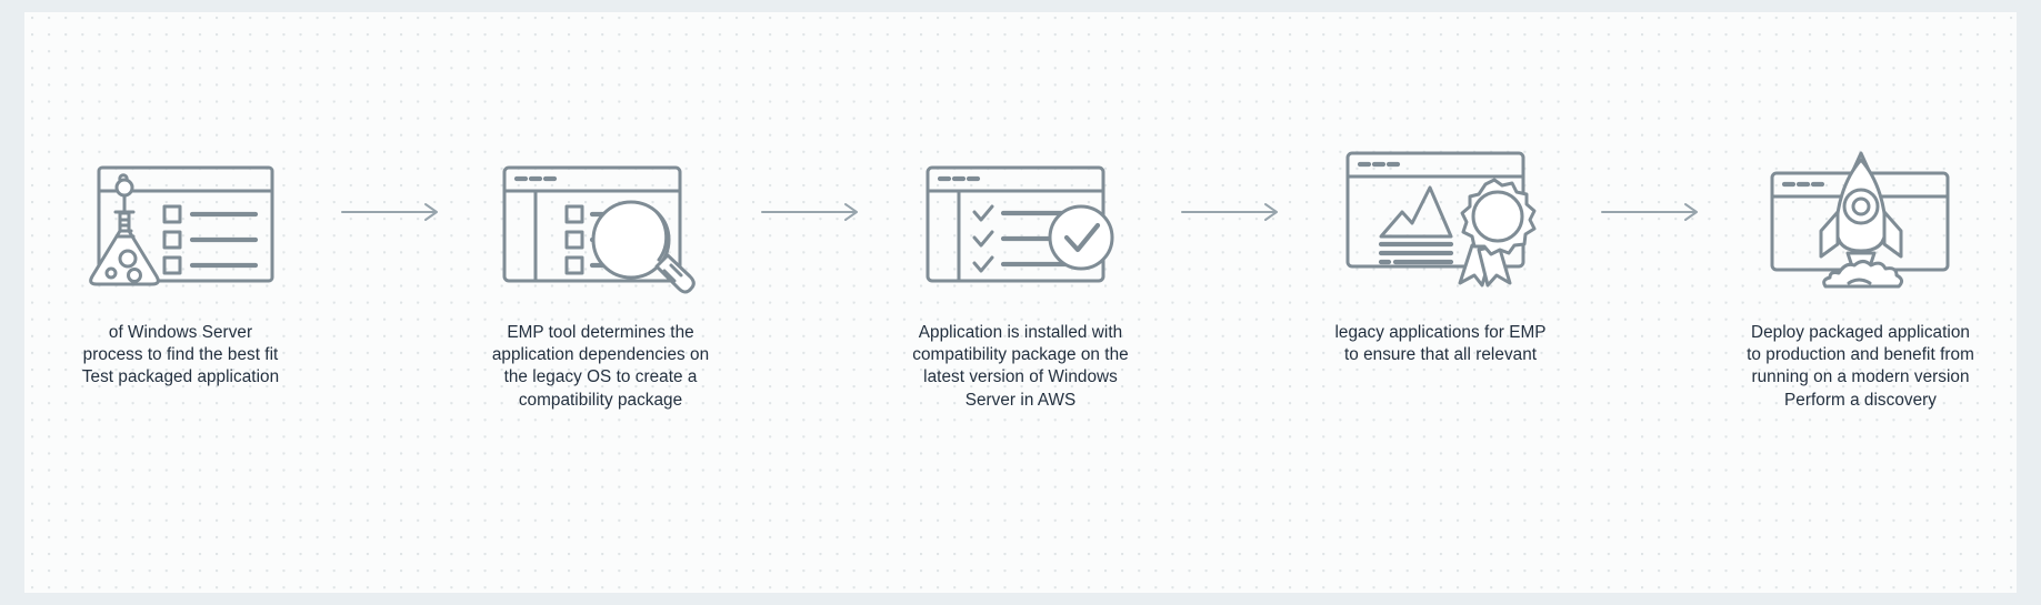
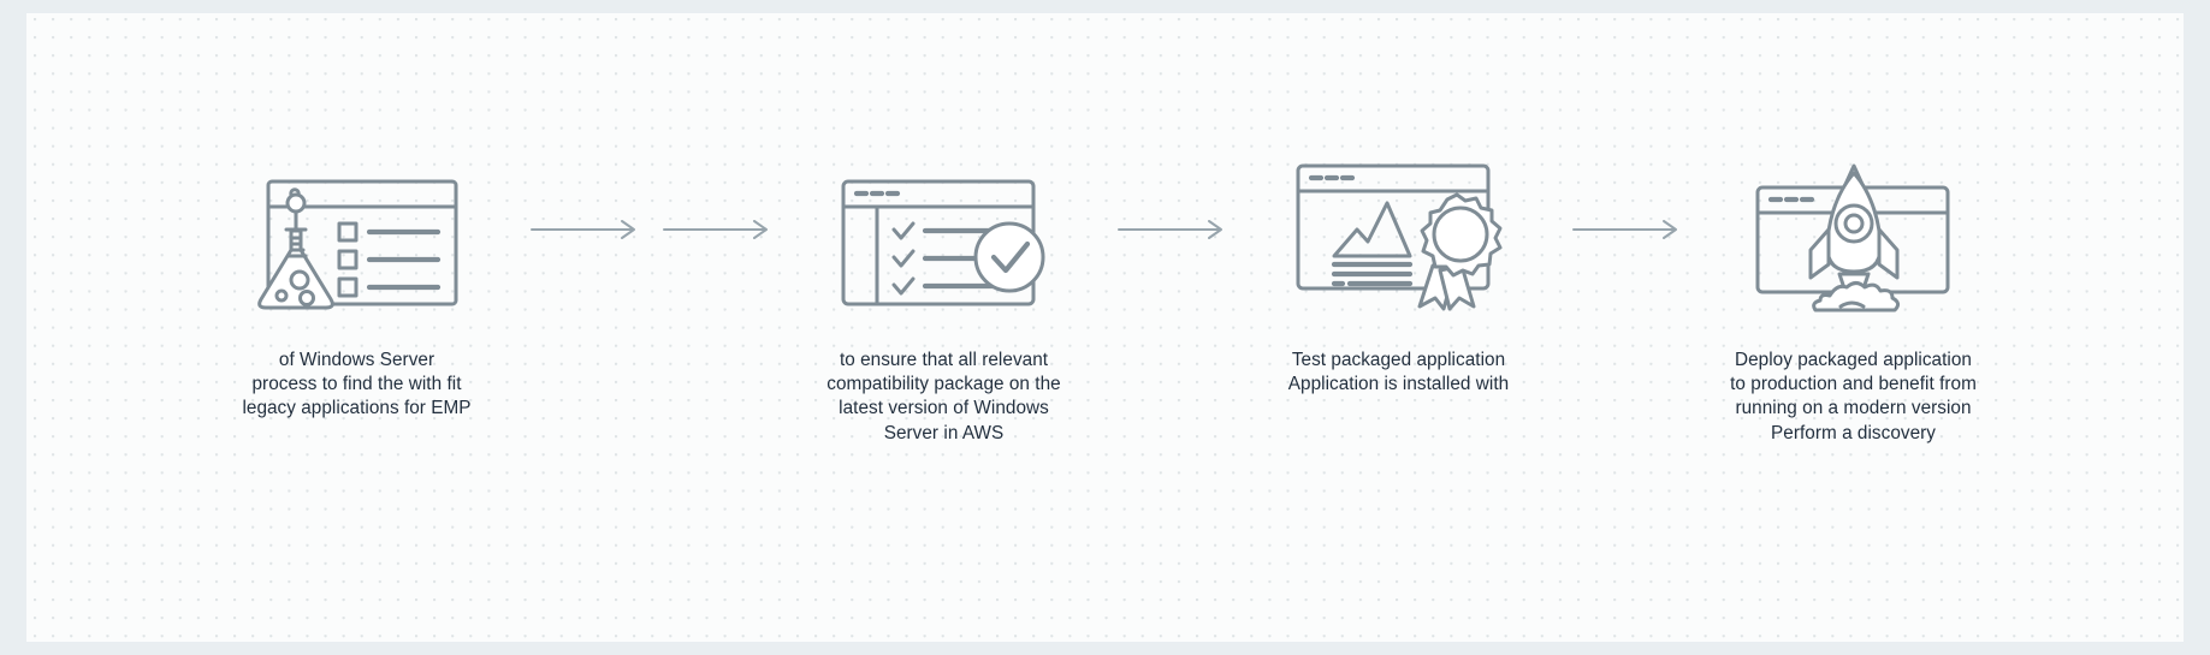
  of Windows Server
- process to find the best fit
+ process to find the with fit
- Test packaged application
+ legacy applications for EMP
- EMP tool determines the
- application dependencies on
- the legacy OS to create a
- compatibility package
- Application is installed with
+ to ensure that all relevant
  compatibility package on the
  latest version of Windows
  Server in AWS
- legacy applications for EMP
+ Test packaged application
- to ensure that all relevant
+ Application is installed with
  Deploy packaged application
  to production and benefit from
  running on a modern version
  Perform a discovery
